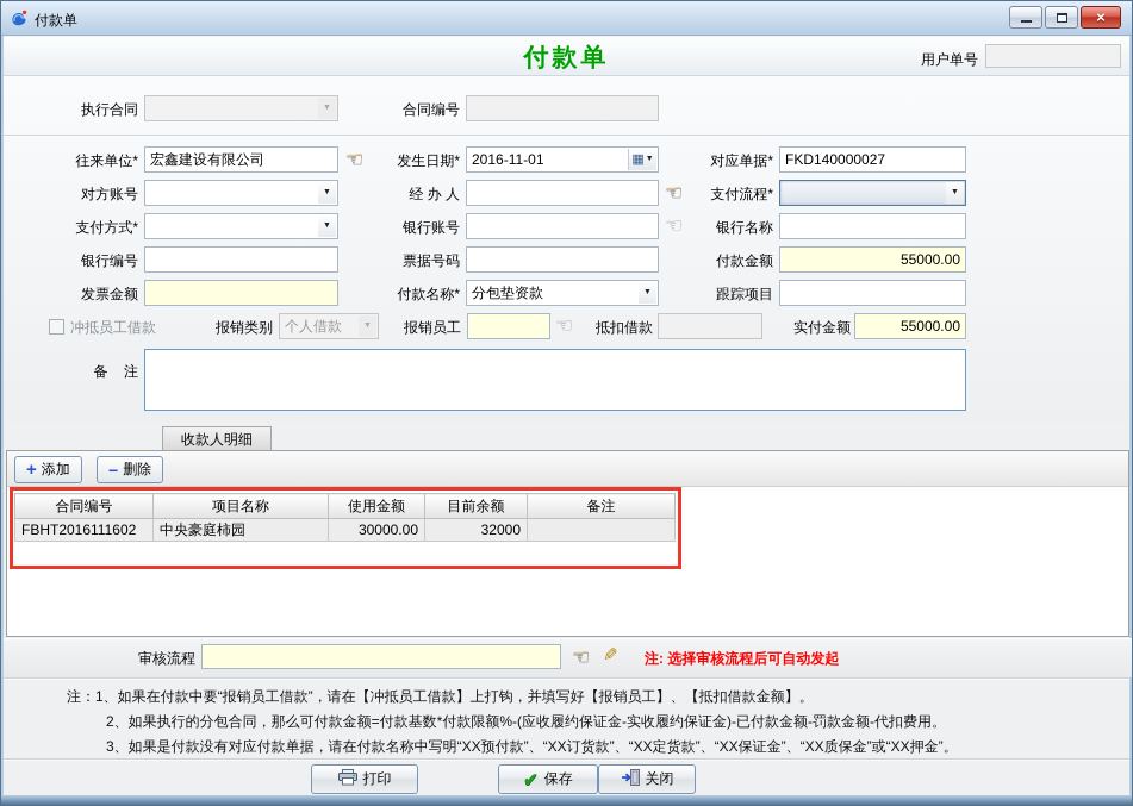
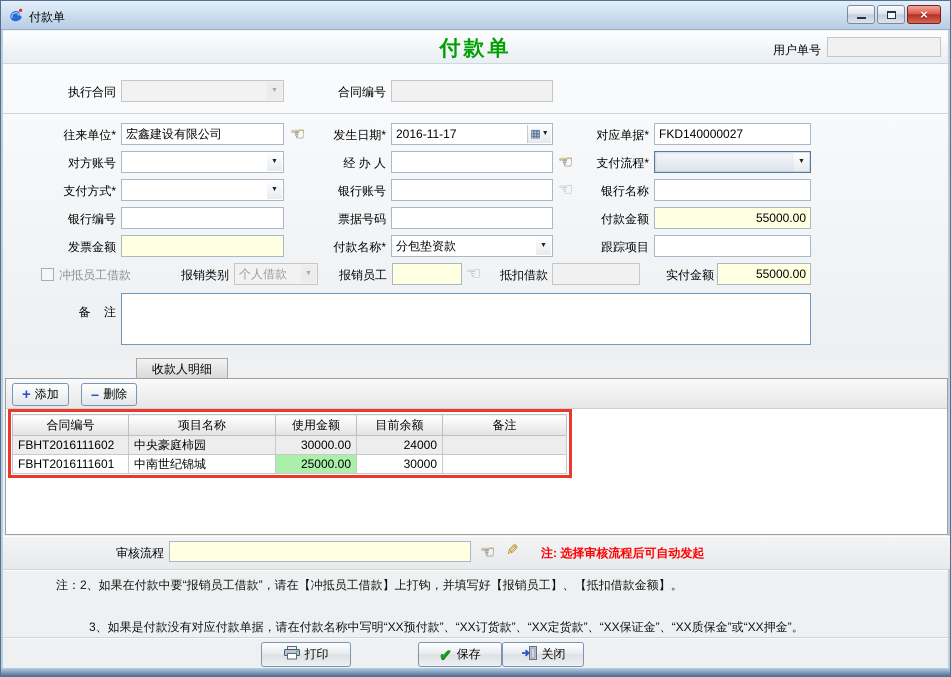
  付款单
  ×
  付款单
  用户单号
  执行合同
  合同编号
  往来单位*
  宏鑫建设有限公司
  ☜
  发生日期*
- 2016-11-01
+ 2016-11-17
  ▦
  对应单据*
  FKD140000027
  对方账号
  经 办 人
  ☜
  支付流程*
  支付方式*
  银行账号
  ☜
  银行名称
  银行编号
  票据号码
  付款金额
  55000.00
  发票金额
  付款名称*
  分包垫资款
  跟踪项目
  冲抵员工借款
  报销类别
  个人借款
  报销员工
  ☜
  抵扣借款
  实付金额
  55000.00
  备 注
  收款人明细
  +
  添加
  −
  删除
  合同编号	项目名称	使用金额	目前余额	备注
- FBHT2016111602	中央豪庭柿园	30000.00	32000
+ FBHT2016111602	中央豪庭柿园	30000.00	24000
+ FBHT2016111601	中南世纪锦城	25000.00	30000
  审核流程
  ☜
  注: 选择审核流程后可自动发起
- 注：1、如果在付款中要“报销员工借款”，请在【冲抵员工借款】上打钩，并填写好【报销员工】、【抵扣借款金额】。
+ 注：2、如果在付款中要“报销员工借款”，请在【冲抵员工借款】上打钩，并填写好【报销员工】、【抵扣借款金额】。
- 2、如果执行的分包合同，那么可付款金额=付款基数*付款限额%-(应收履约保证金-实收履约保证金)-已付款金额-罚款金额-代扣费用。
  3、如果是付款没有对应付款单据，请在付款名称中写明“XX预付款”、“XX订货款”、“XX定货款”、“XX保证金”、“XX质保金”或“XX押金”。
  打印
  ✔
  保存
  关闭
